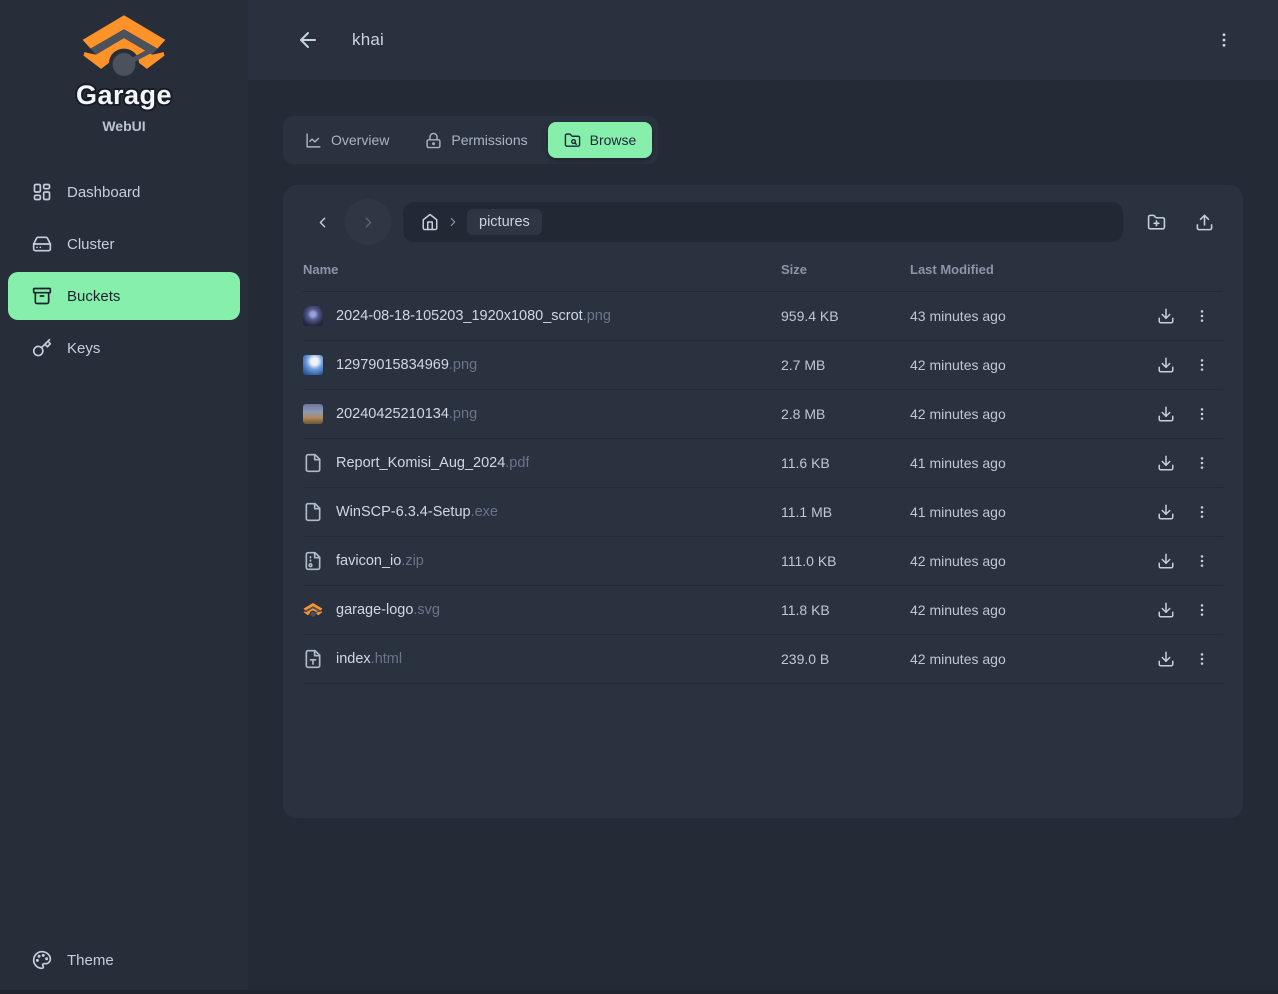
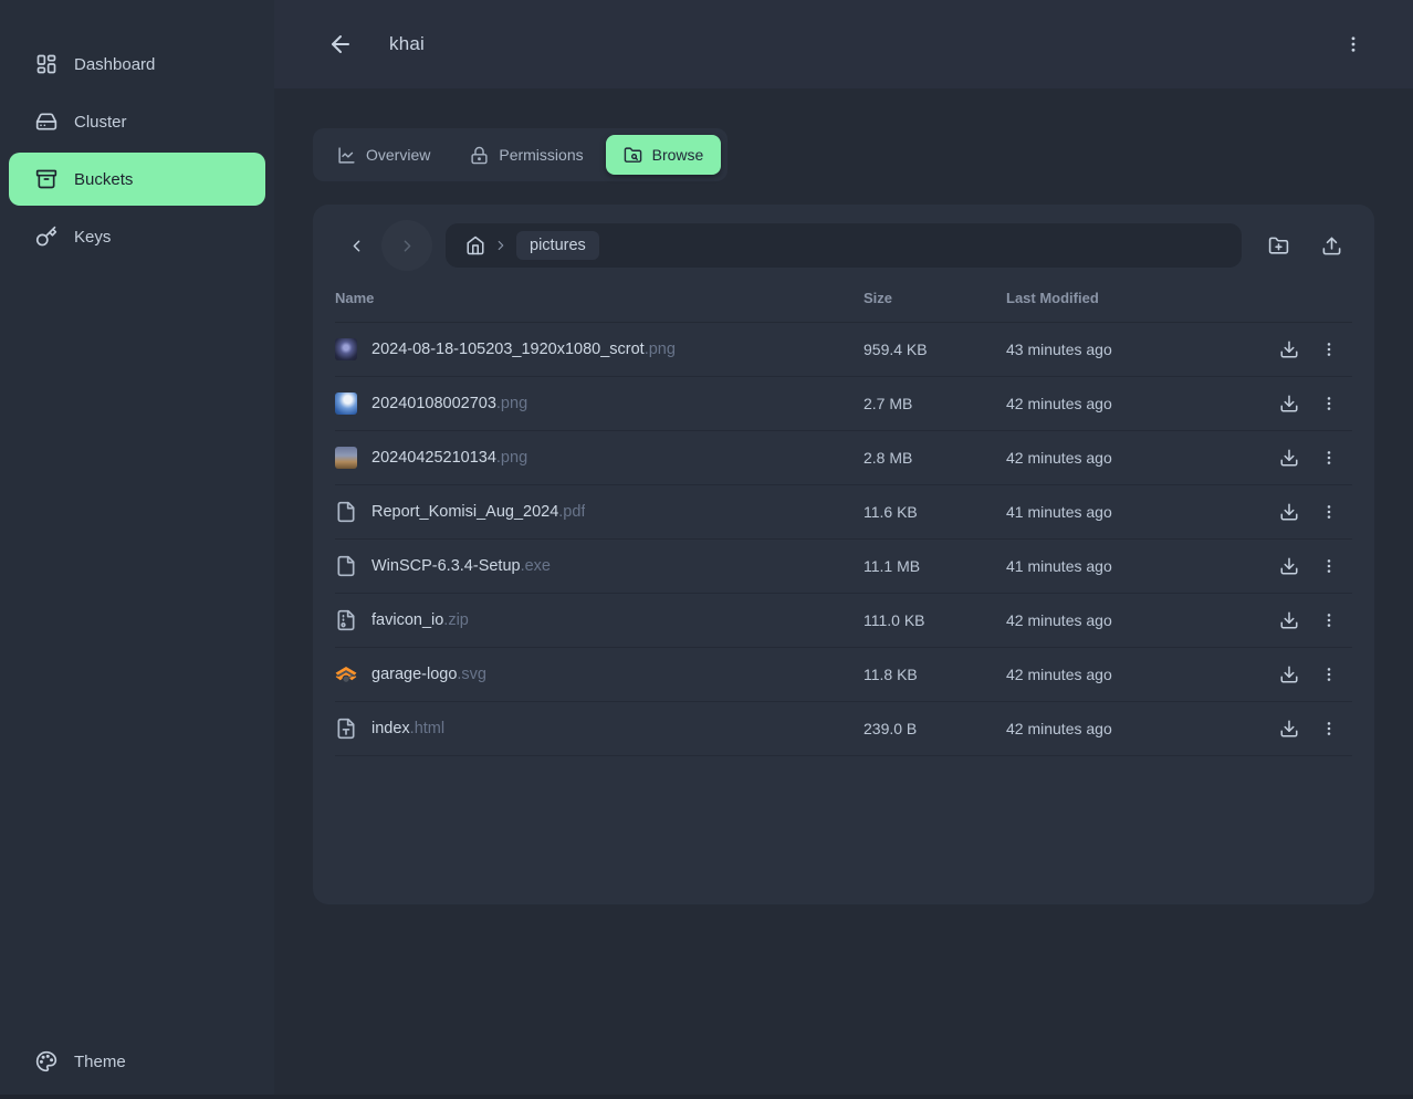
- Garage
- WebUI
  Dashboard
  Cluster
  Buckets
  Keys
  Theme
  khai
  Overview
  Permissions
  Browse
  pictures
  Name
  Size
  Last Modified
  2024-08-18-105203_1920x1080_scrot.png
  959.4 KB
  43 minutes ago
- 12979015834969.png
+ 20240108002703.png
  2.7 MB
  42 minutes ago
  20240425210134.png
  2.8 MB
  42 minutes ago
  Report_Komisi_Aug_2024.pdf
  11.6 KB
  41 minutes ago
  WinSCP-6.3.4-Setup.exe
  11.1 MB
  41 minutes ago
  favicon_io.zip
  111.0 KB
  42 minutes ago
  garage-logo.svg
  11.8 KB
  42 minutes ago
  index.html
  239.0 B
  42 minutes ago
